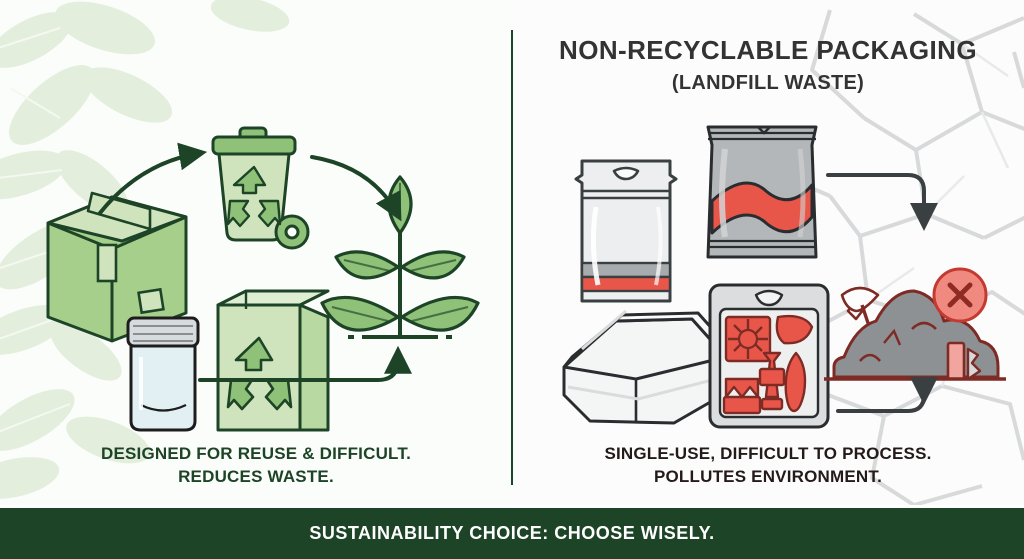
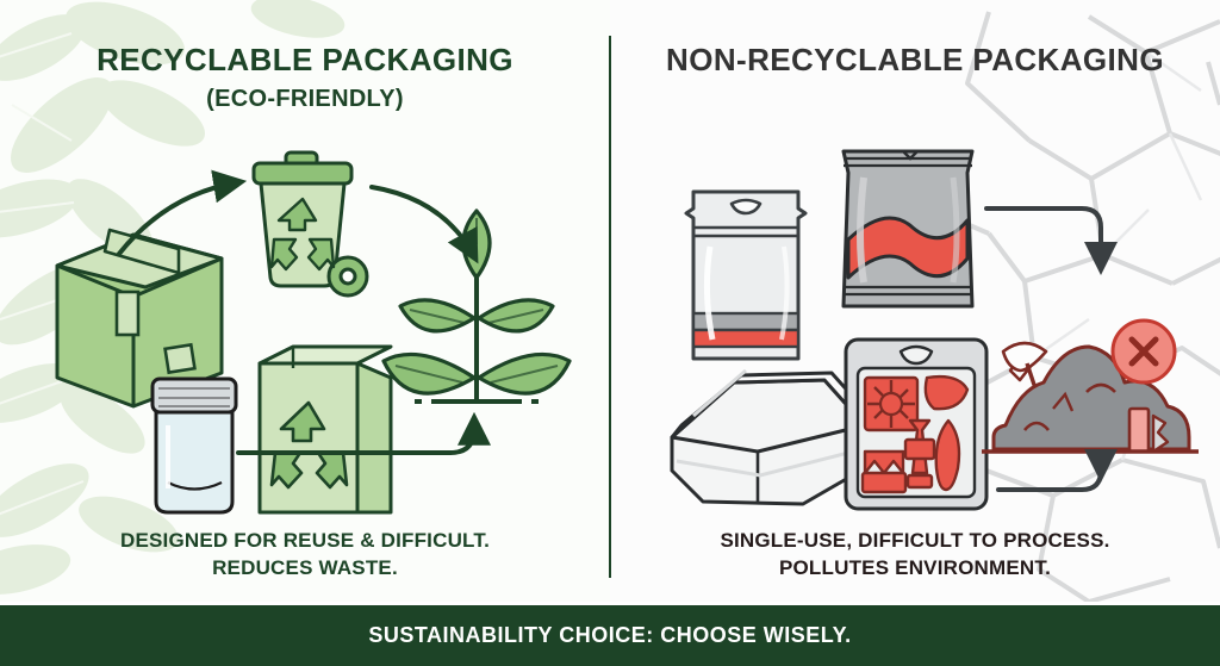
+ RECYCLABLE PACKAGING
+ (ECO-FRIENDLY)
  DESIGNED FOR REUSE & DIFFICULT.
  REDUCES WASTE.
  NON-RECYCLABLE PACKAGING
- (LANDFILL WASTE)
  SINGLE-USE, DIFFICULT TO PROCESS.
  POLLUTES ENVIRONMENT.
  SUSTAINABILITY CHOICE: CHOOSE WISELY.
